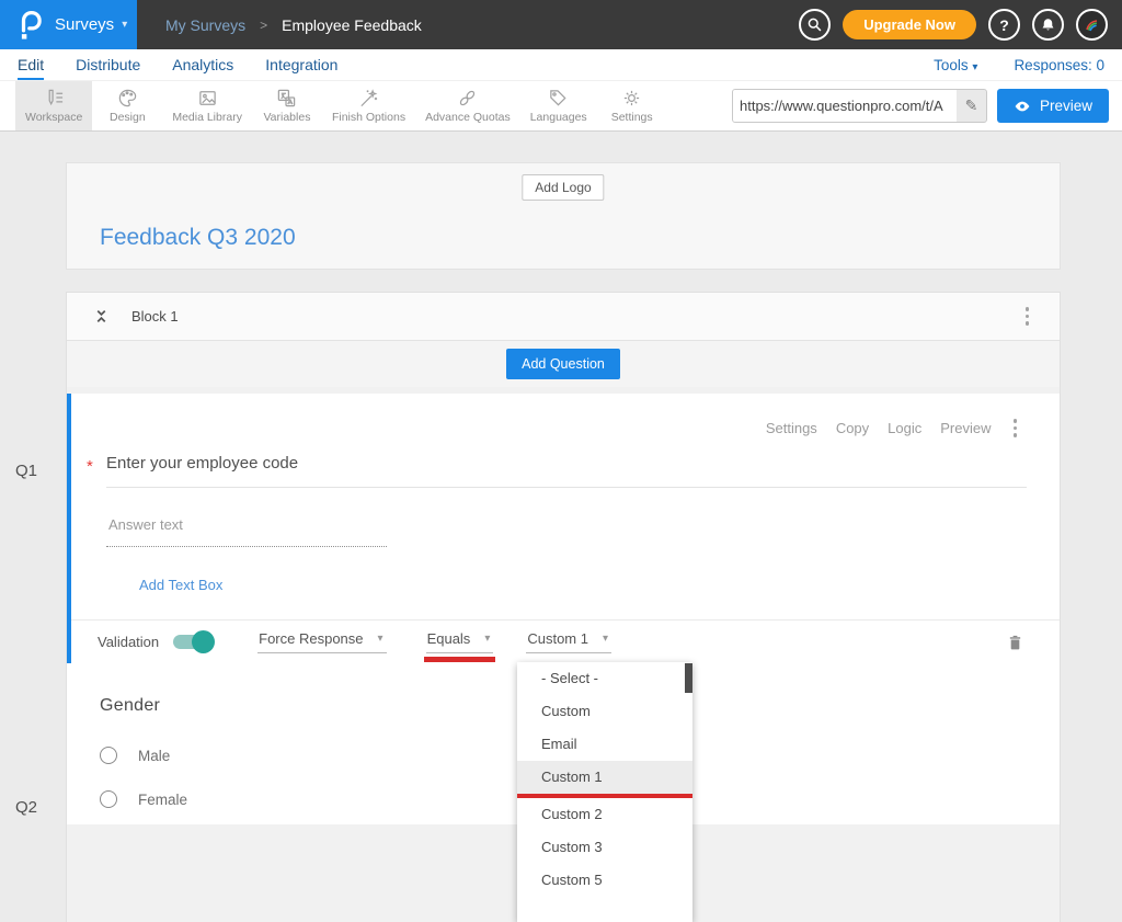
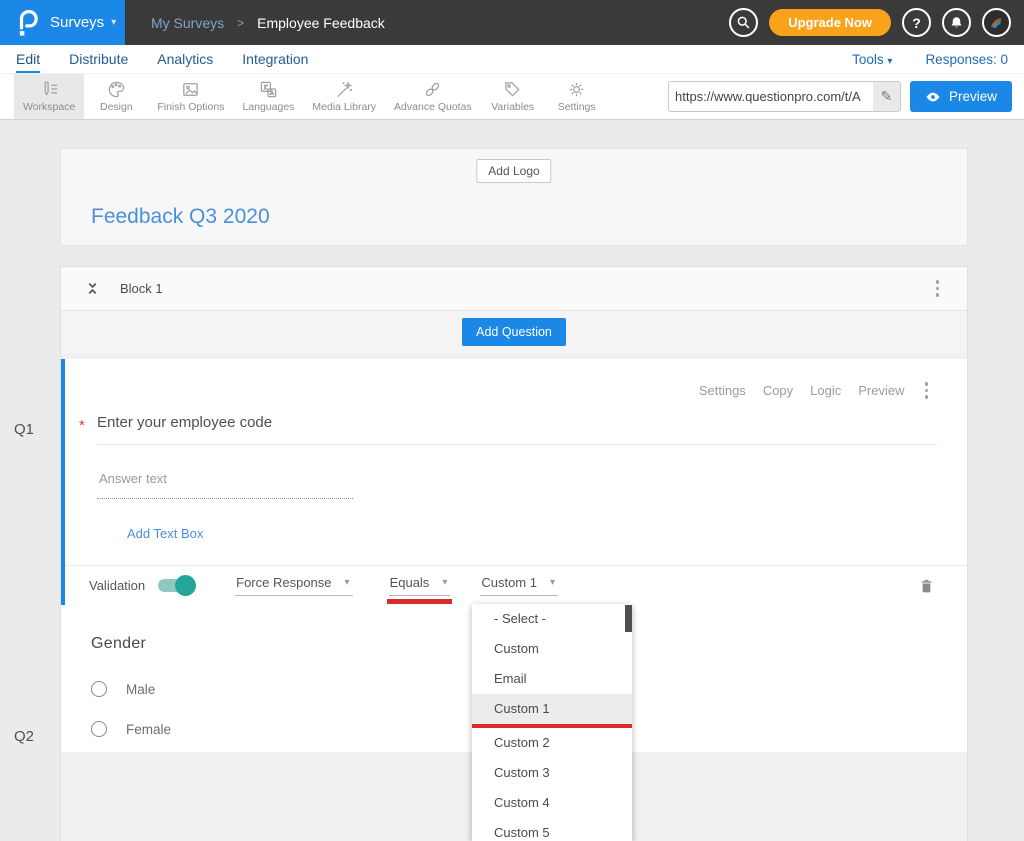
  Surveys
  ▾
  My Surveys
  >
  Employee Feedback
  Upgrade Now
  ?
  Edit
  Distribute
  Analytics
  Integration
  Tools ▾
  Responses: 0
  Workspace
  Design
- Media Library
+ Finish Options
- Variables
+ Languages
- Finish Options
+ Media Library
  Advance Quotas
- Languages
+ Variables
  Settings
  https://www.questionpro.com/t/A
  ✎
  Preview
  Q1
  Q2
  Add Logo
  Feedback Q3 2020
  Block 1
  Add Question
  Settings
  Copy
  Logic
  Preview
  *
  Enter your employee code
  Answer text
  Add Text Box
  Validation
  Force Response
  ▾
  Equals
  ▾
  Custom 1
  ▾
  Gender
  Male
  Female
  - Select -
  Custom
  Email
  Custom 1
  Custom 2
  Custom 3
+ Custom 4
  Custom 5
